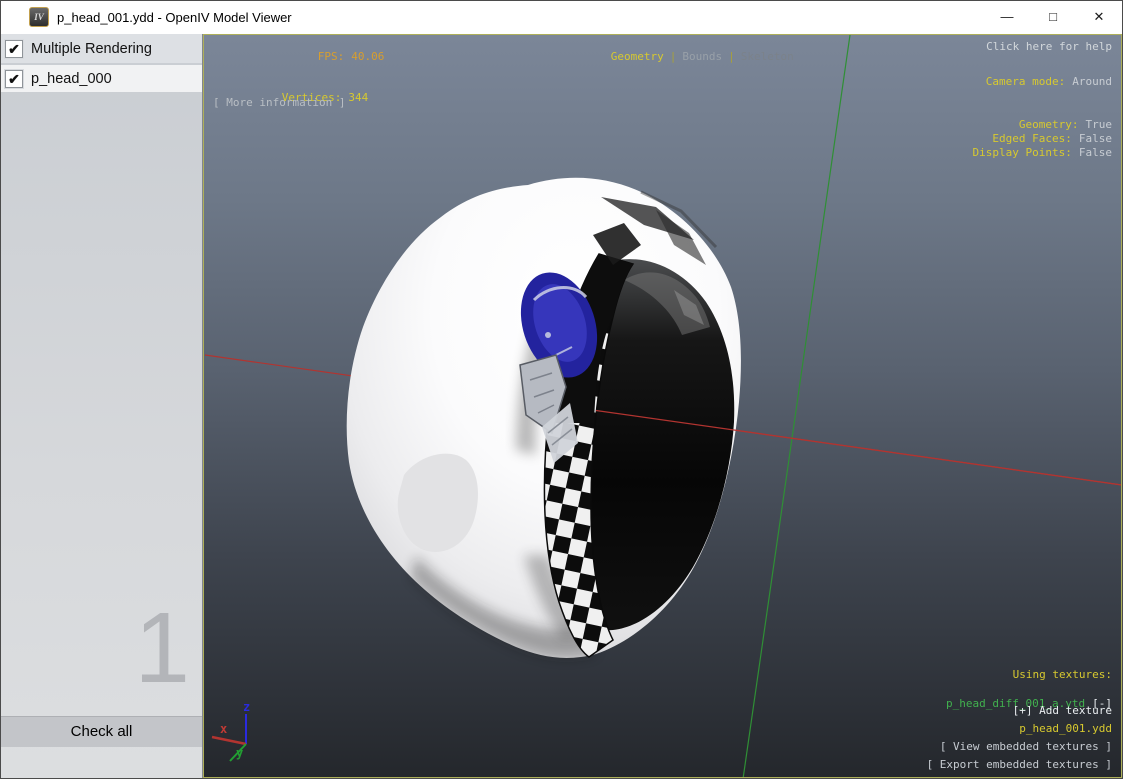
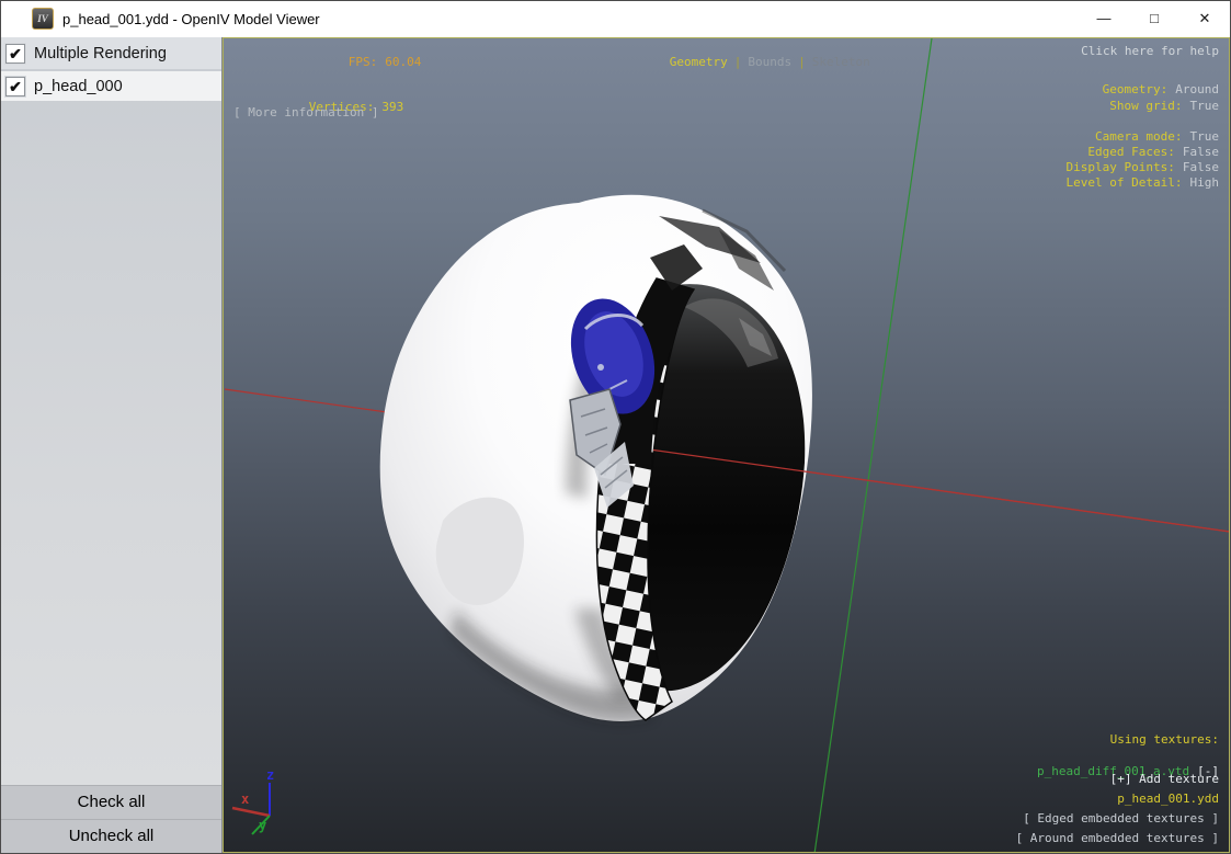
  IV
  p_head_001.ydd - OpenIV Model Viewer
  —
  □
  ✕
  ✔
  Multiple Rendering
  ✔
  p_head_000
- 1
  Check all
+ Uncheck all
  z
  x
  y
- FPS: 40.06
+ FPS: 60.04
- Vertices: 344
+ Vertices: 393
  [ More information ]
  Click here for help
- Camera mode: Around
+ Geometry: Around
+ Show grid: True
- Geometry: True
+ Camera mode: True
  Edged Faces: False
  Display Points: False
+ Level of Detail: High
  Using textures:
  p_head_diff_001_a.ytd [-]
  [+] Add texture
  p_head_001.ydd
- [ View embedded textures ]
+ [ Edged embedded textures ]
- [ Export embedded textures ]
+ [ Around embedded textures ]
